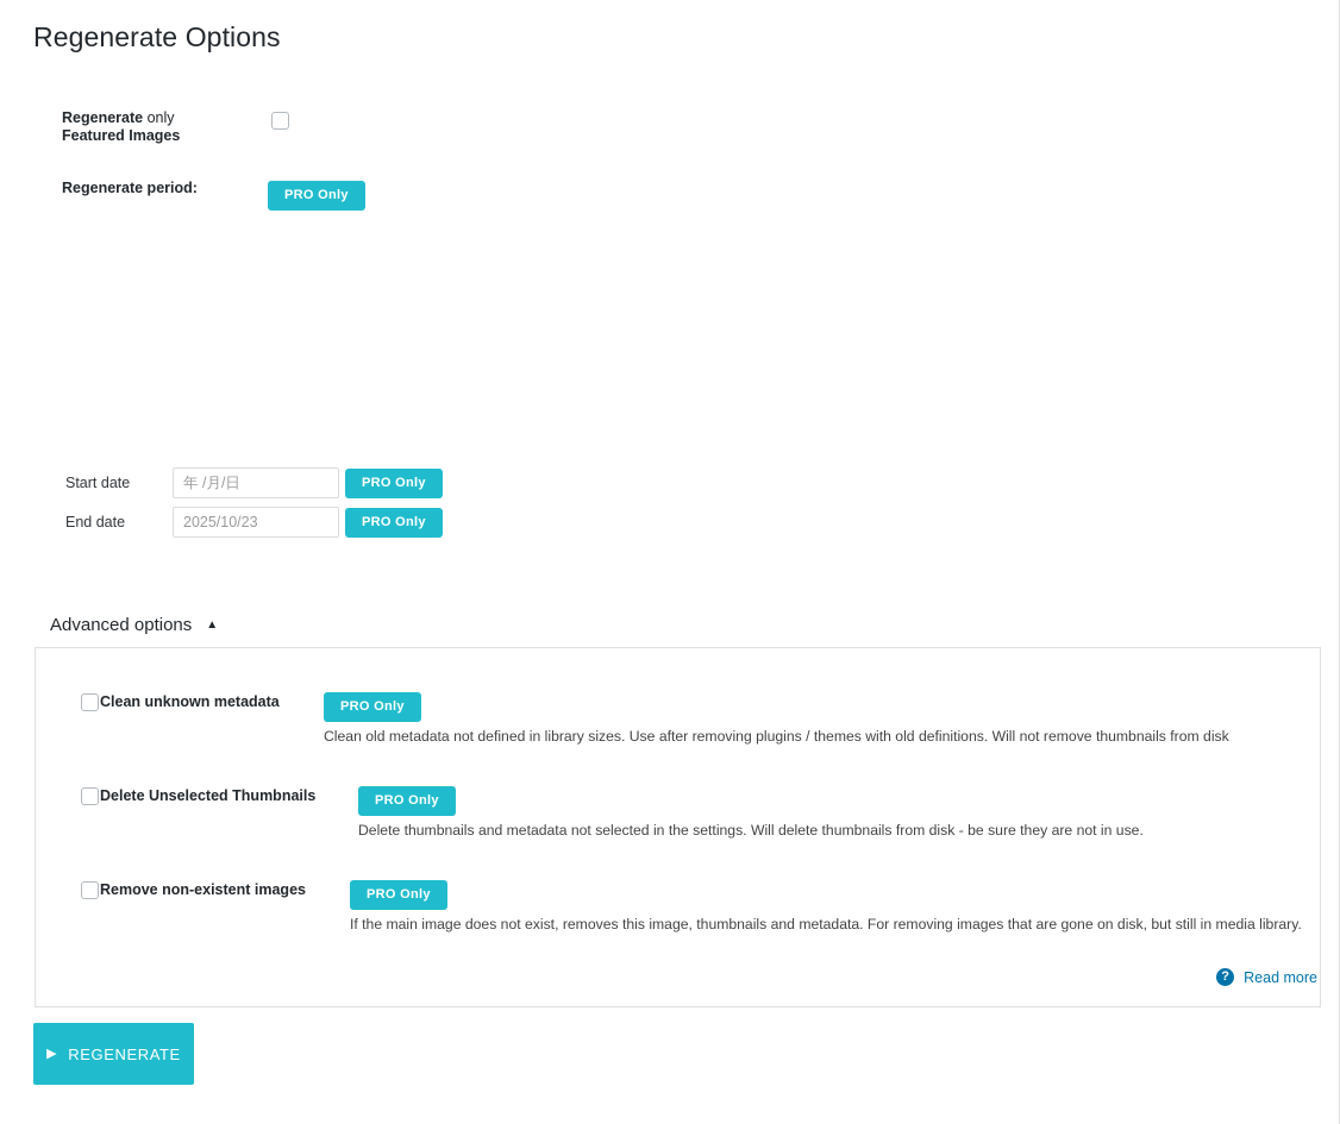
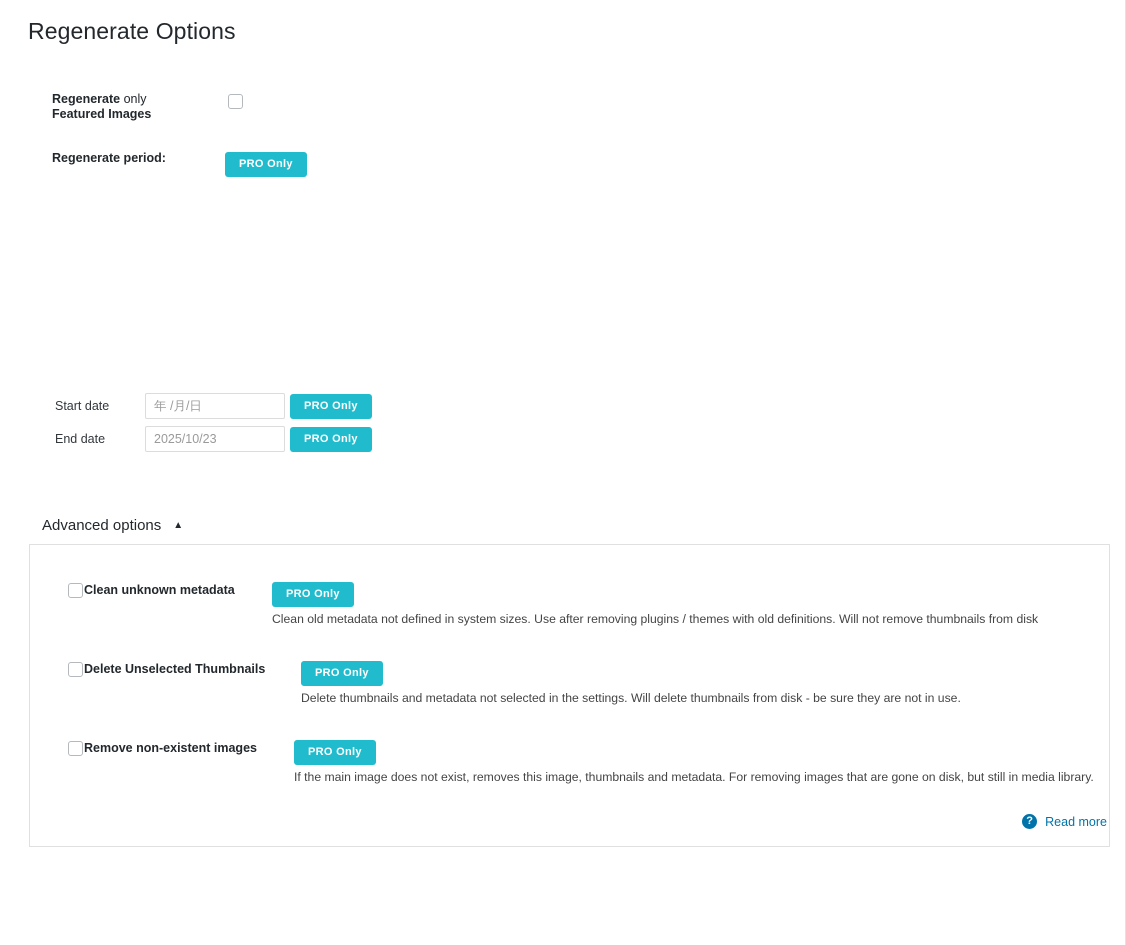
  Regenerate Options
  Regenerate only
  Featured Images
  Regenerate period:
  PRO Only
  Start date
  年 /月/日
  PRO Only
  End date
  2025/10/23
  PRO Only
  Advanced options
  ▲
  Clean unknown metadata
  PRO Only
- Clean old metadata not defined in library sizes. Use after removing plugins / themes with old definitions. Will not remove thumbnails from disk
+ Clean old metadata not defined in system sizes. Use after removing plugins / themes with old definitions. Will not remove thumbnails from disk
  Delete Unselected Thumbnails
  PRO Only
  Delete thumbnails and metadata not selected in the settings. Will delete thumbnails from disk - be sure they are not in use.
  Remove non-existent images
  PRO Only
  If the main image does not exist, removes this image, thumbnails and metadata. For removing images that are gone on disk, but still in media library.
  ?
  Read more
- ▶
- REGENERATE
